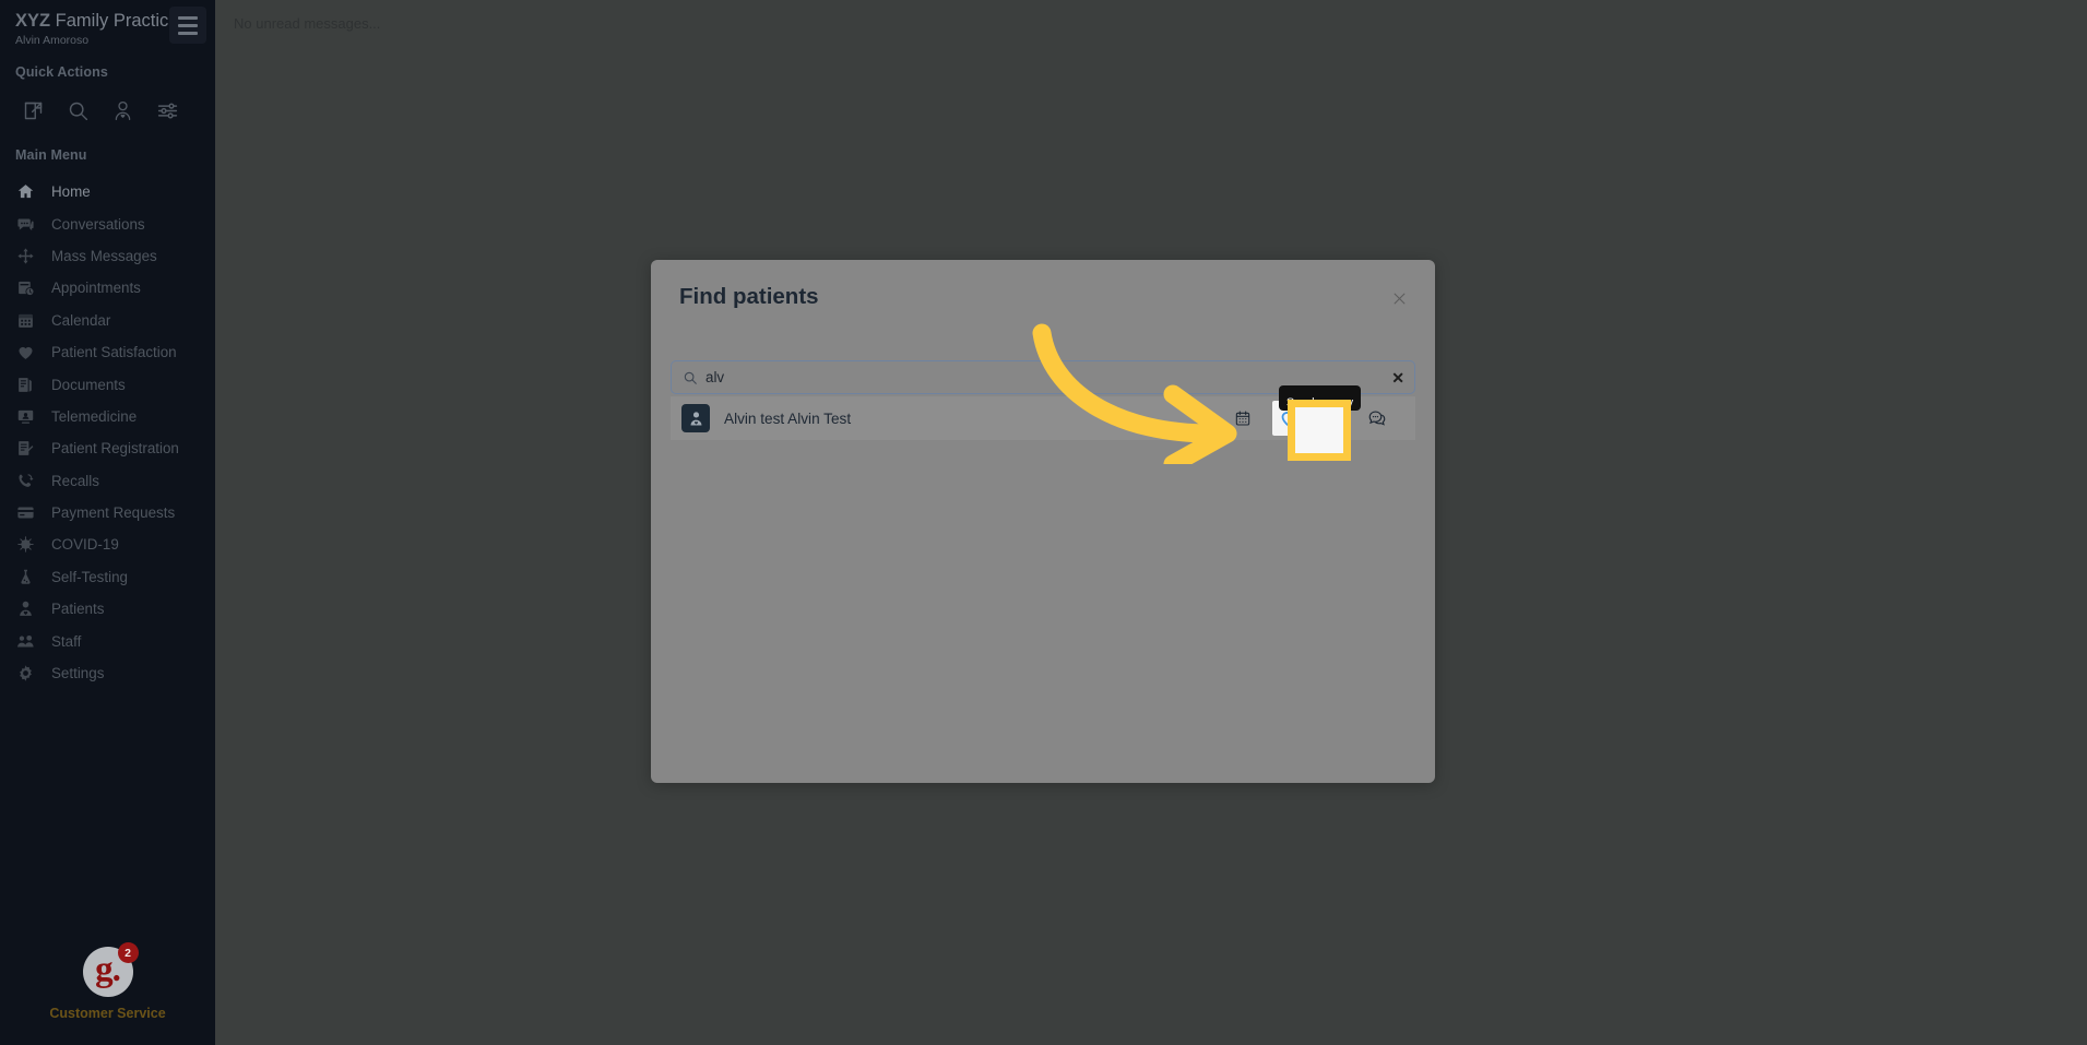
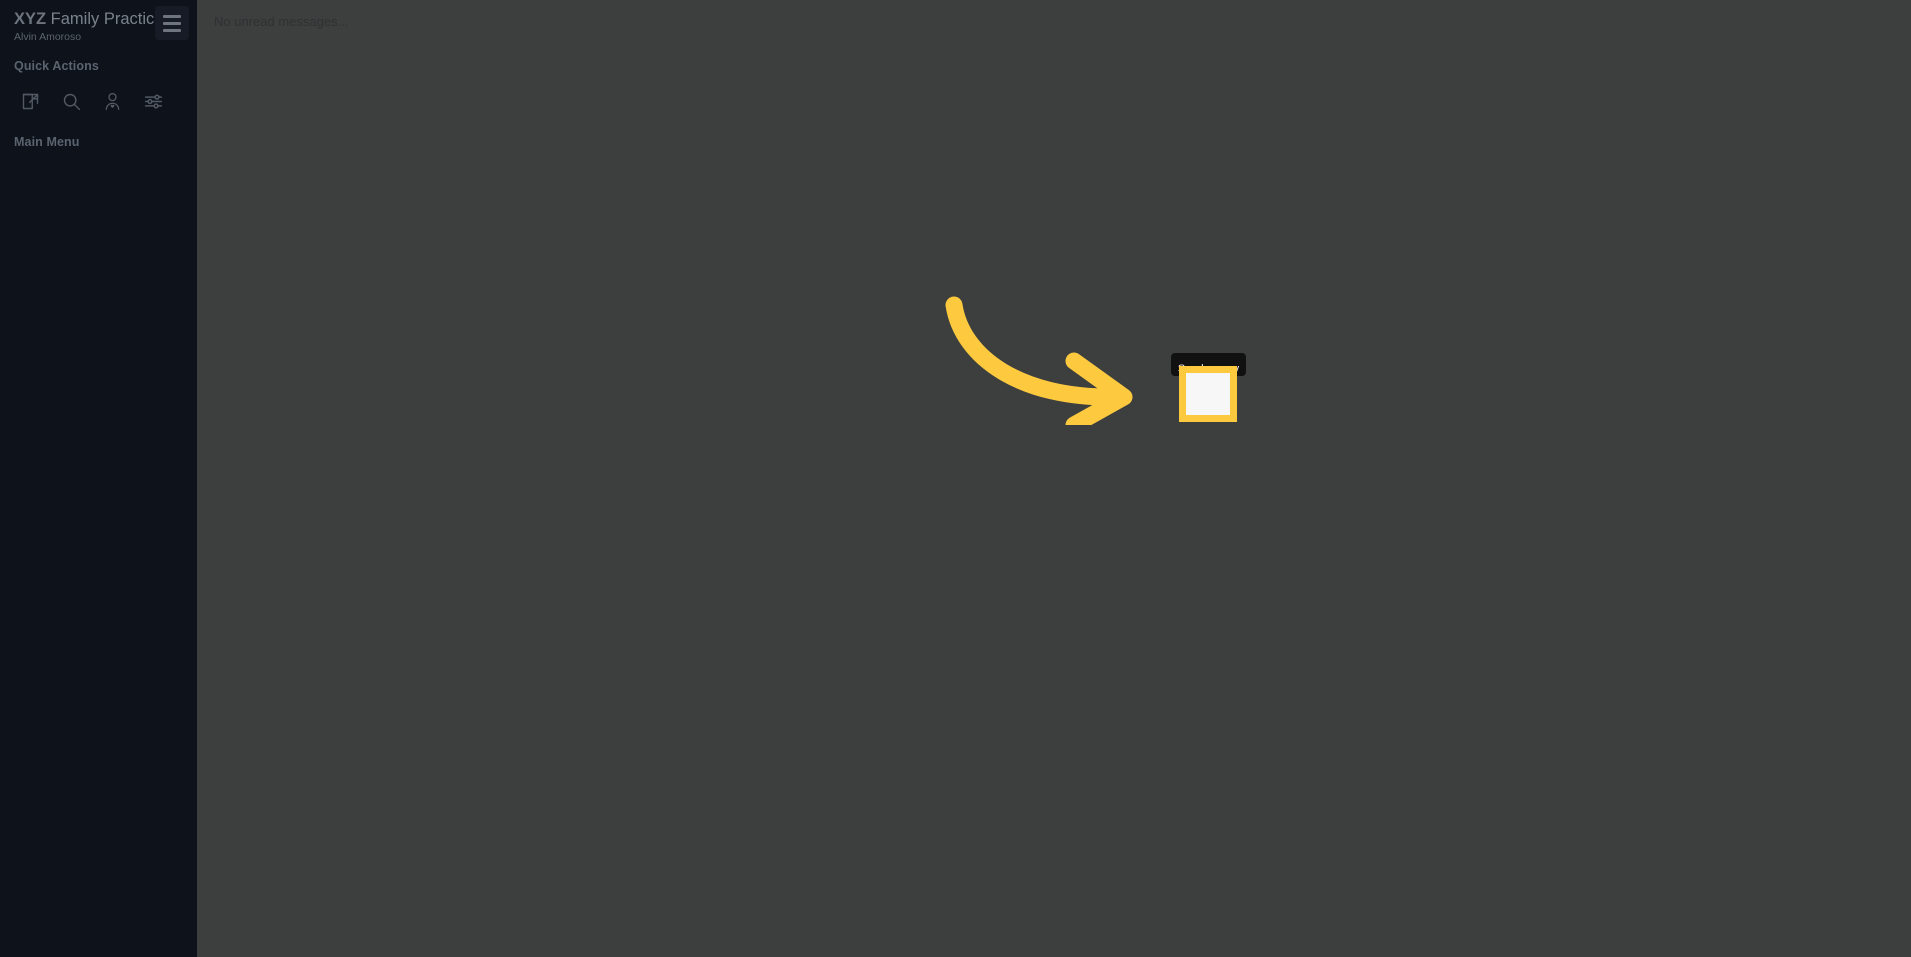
  XYZ Family Practic
  Alvin Amoroso
  Quick Actions
  Main Menu
- Home
- Conversations
- Mass Messages
- Appointments
- Calendar
- Patient Satisfaction
- Documents
- Telemedicine
- Patient Registration
- Recalls
- Payment Requests
- COVID-19
- Self-Testing
- Patients
- Staff
- Settings
- g.
- 2
- Customer Service
- Find patients
- alv
- ✕
- Alvin test Alvin Test
